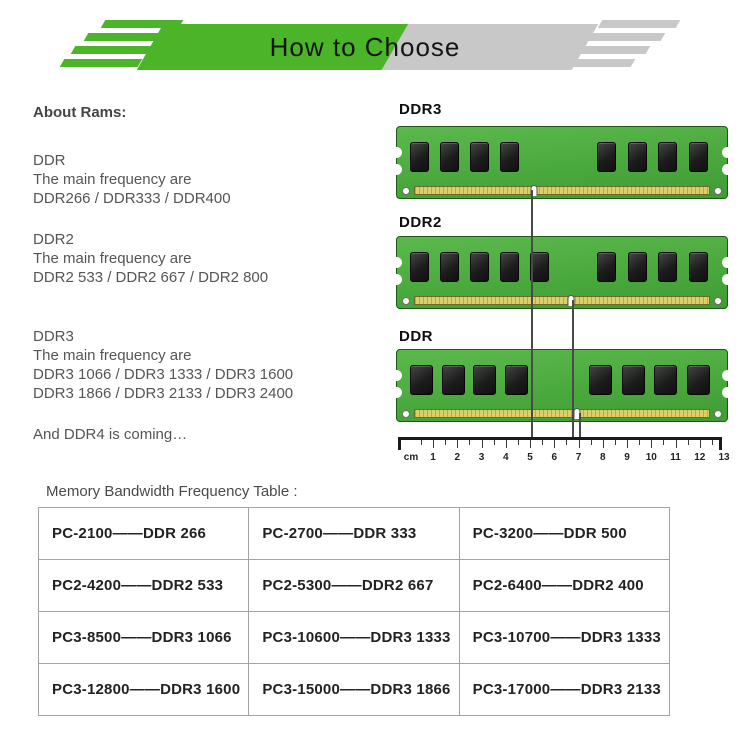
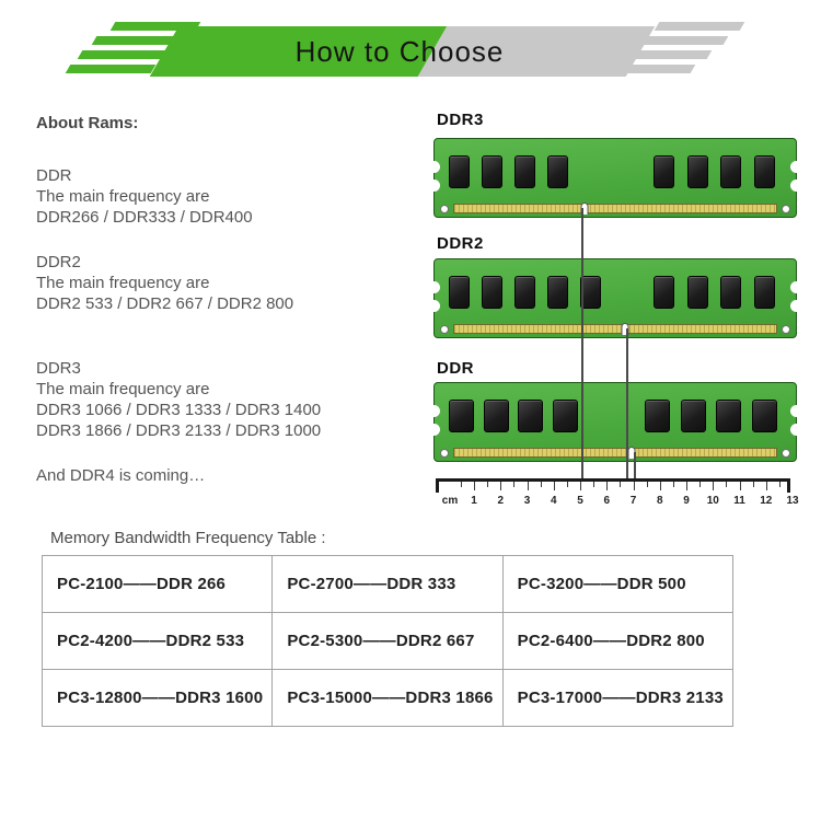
  How to Choose
  About Rams:
  DDR
  The main frequency are
  DDR266 / DDR333 / DDR400
  DDR2
  The main frequency are
  DDR2 533 / DDR2 667 / DDR2 800
  DDR3
  The main frequency are
- DDR3 1066 / DDR3 1333 / DDR3 1600
+ DDR3 1066 / DDR3 1333 / DDR3 1400
- DDR3 1866 / DDR3 2133 / DDR3 2400
+ DDR3 1866 / DDR3 2133 / DDR3 1000
  And DDR4 is coming…
  DDR3
  DDR2
  DDR
  cm
  1
  2
  3
  4
  5
  6
  7
  8
  9
  10
  11
  12
  13
  Memory Bandwidth Frequency Table :
  PC-2100——DDR 266	PC-2700——DDR 333	PC-3200——DDR 500
- PC2-4200——DDR2 533	PC2-5300——DDR2 667	PC2-6400——DDR2 400
+ PC2-4200——DDR2 533	PC2-5300——DDR2 667	PC2-6400——DDR2 800
- PC3-8500——DDR3 1066	PC3-10600——DDR3 1333	PC3-10700——DDR3 1333
  PC3-12800——DDR3 1600	PC3-15000——DDR3 1866	PC3-17000——DDR3 2133
